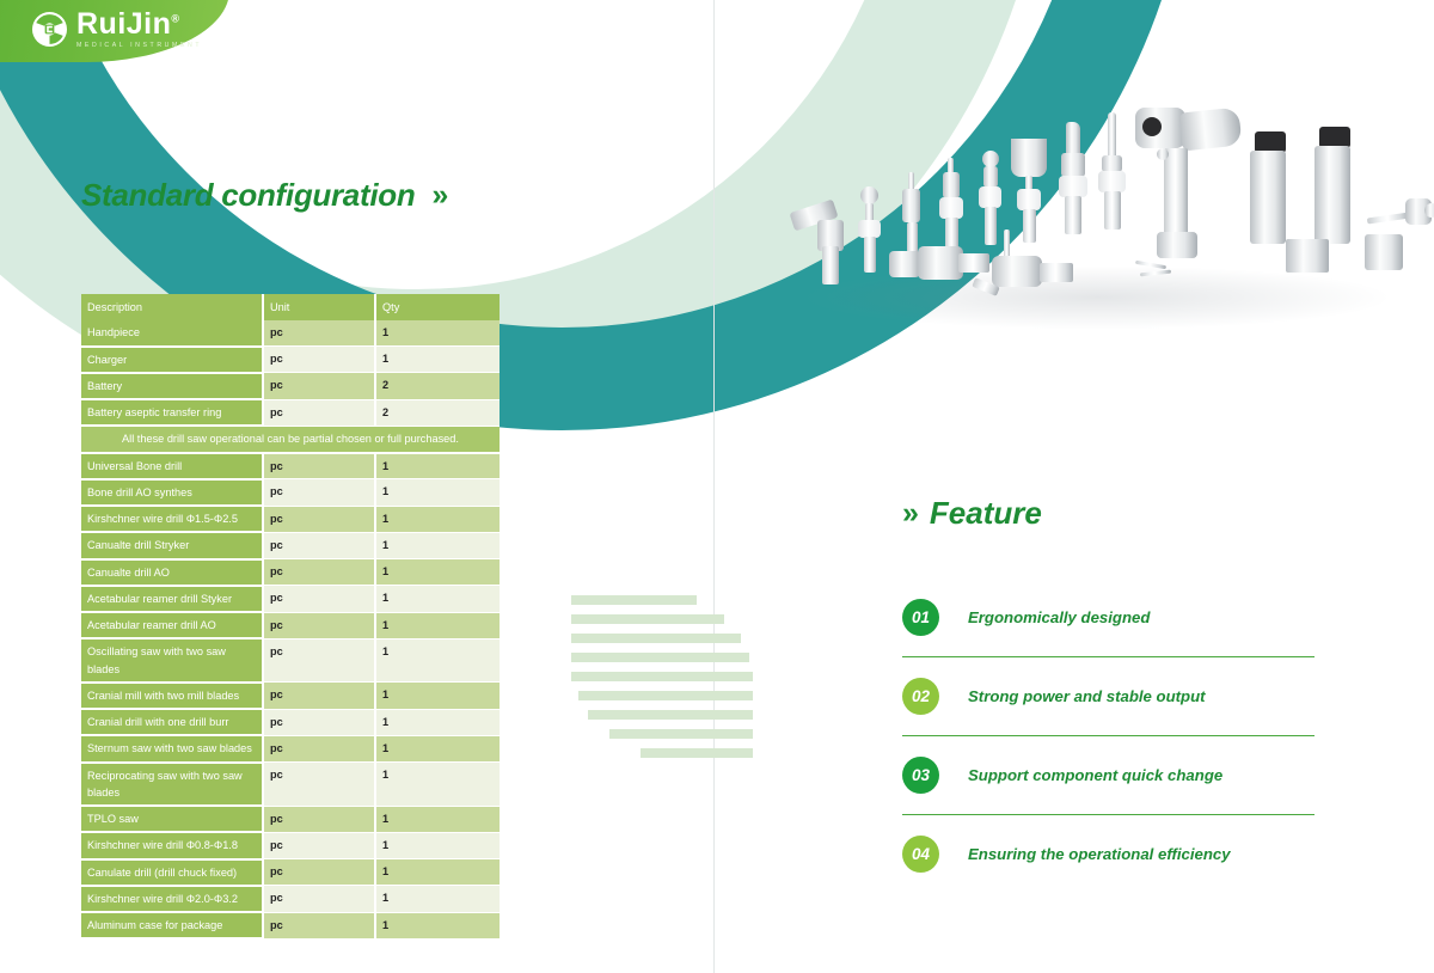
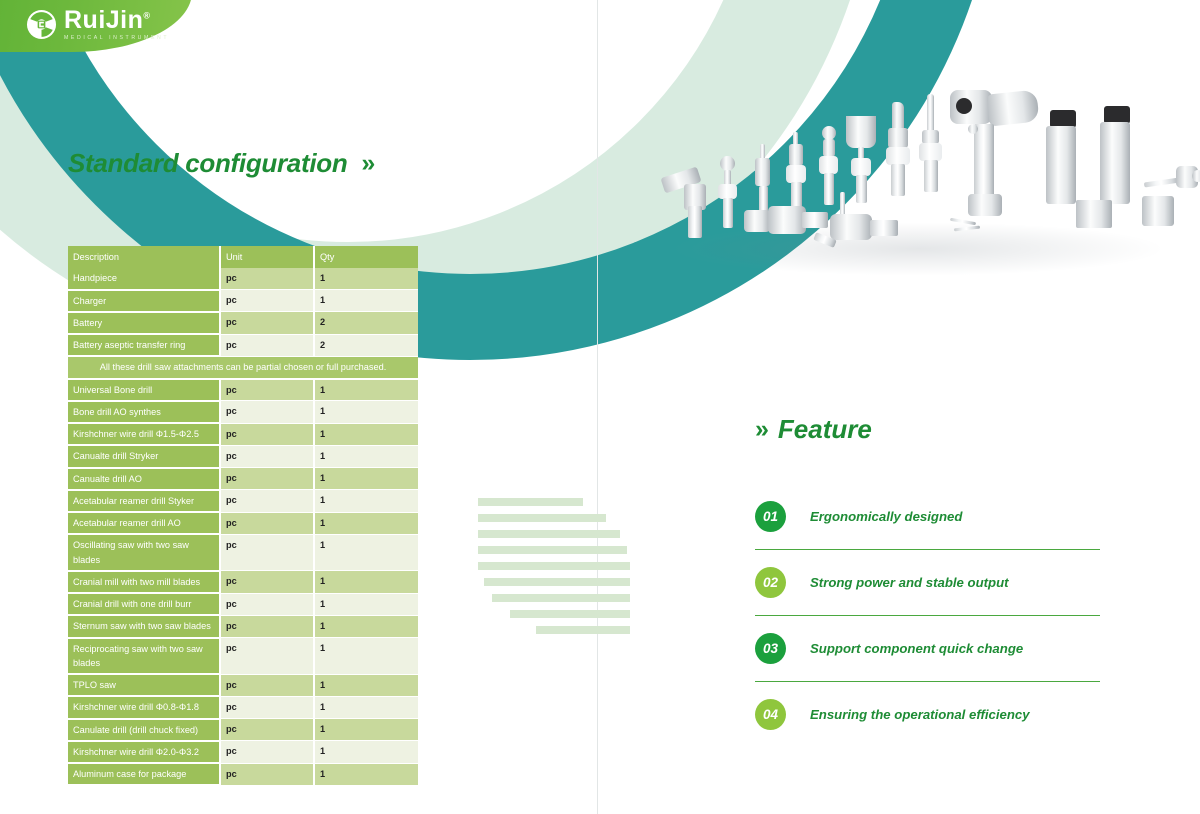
  RuiJin®
  Standard configuration
  »
  Description	Unit	Qty
  Handpiece	pc	1
  Charger	pc	1
  Battery	pc	2
  Battery aseptic transfer ring	pc	2
- All these drill saw operational can be partial chosen or full purchased.
+ All these drill saw attachments can be partial chosen or full purchased.
  Universal Bone drill	pc	1
  Bone drill AO synthes	pc	1
  Kirshchner wire drill Φ1.5-Φ2.5	pc	1
  Canualte drill Stryker	pc	1
  Canualte drill AO	pc	1
  Acetabular reamer drill Styker	pc	1
  Acetabular reamer drill AO	pc	1
  Oscillating saw with two saw blades	pc	1
  Cranial mill with two mill blades	pc	1
  Cranial drill with one drill burr	pc	1
  Sternum saw with two saw blades	pc	1
  Reciprocating saw with two saw blades	pc	1
  TPLO saw	pc	1
  Kirshchner wire drill Φ0.8-Φ1.8	pc	1
  Canulate drill (drill chuck fixed)	pc	1
  Kirshchner wire drill Φ2.0-Φ3.2	pc	1
  Aluminum case for package	pc	1
  »
  Feature
  01
  Ergonomically designed
  02
  Strong power and stable output
  03
  Support component quick change
  04
  Ensuring the operational efficiency
